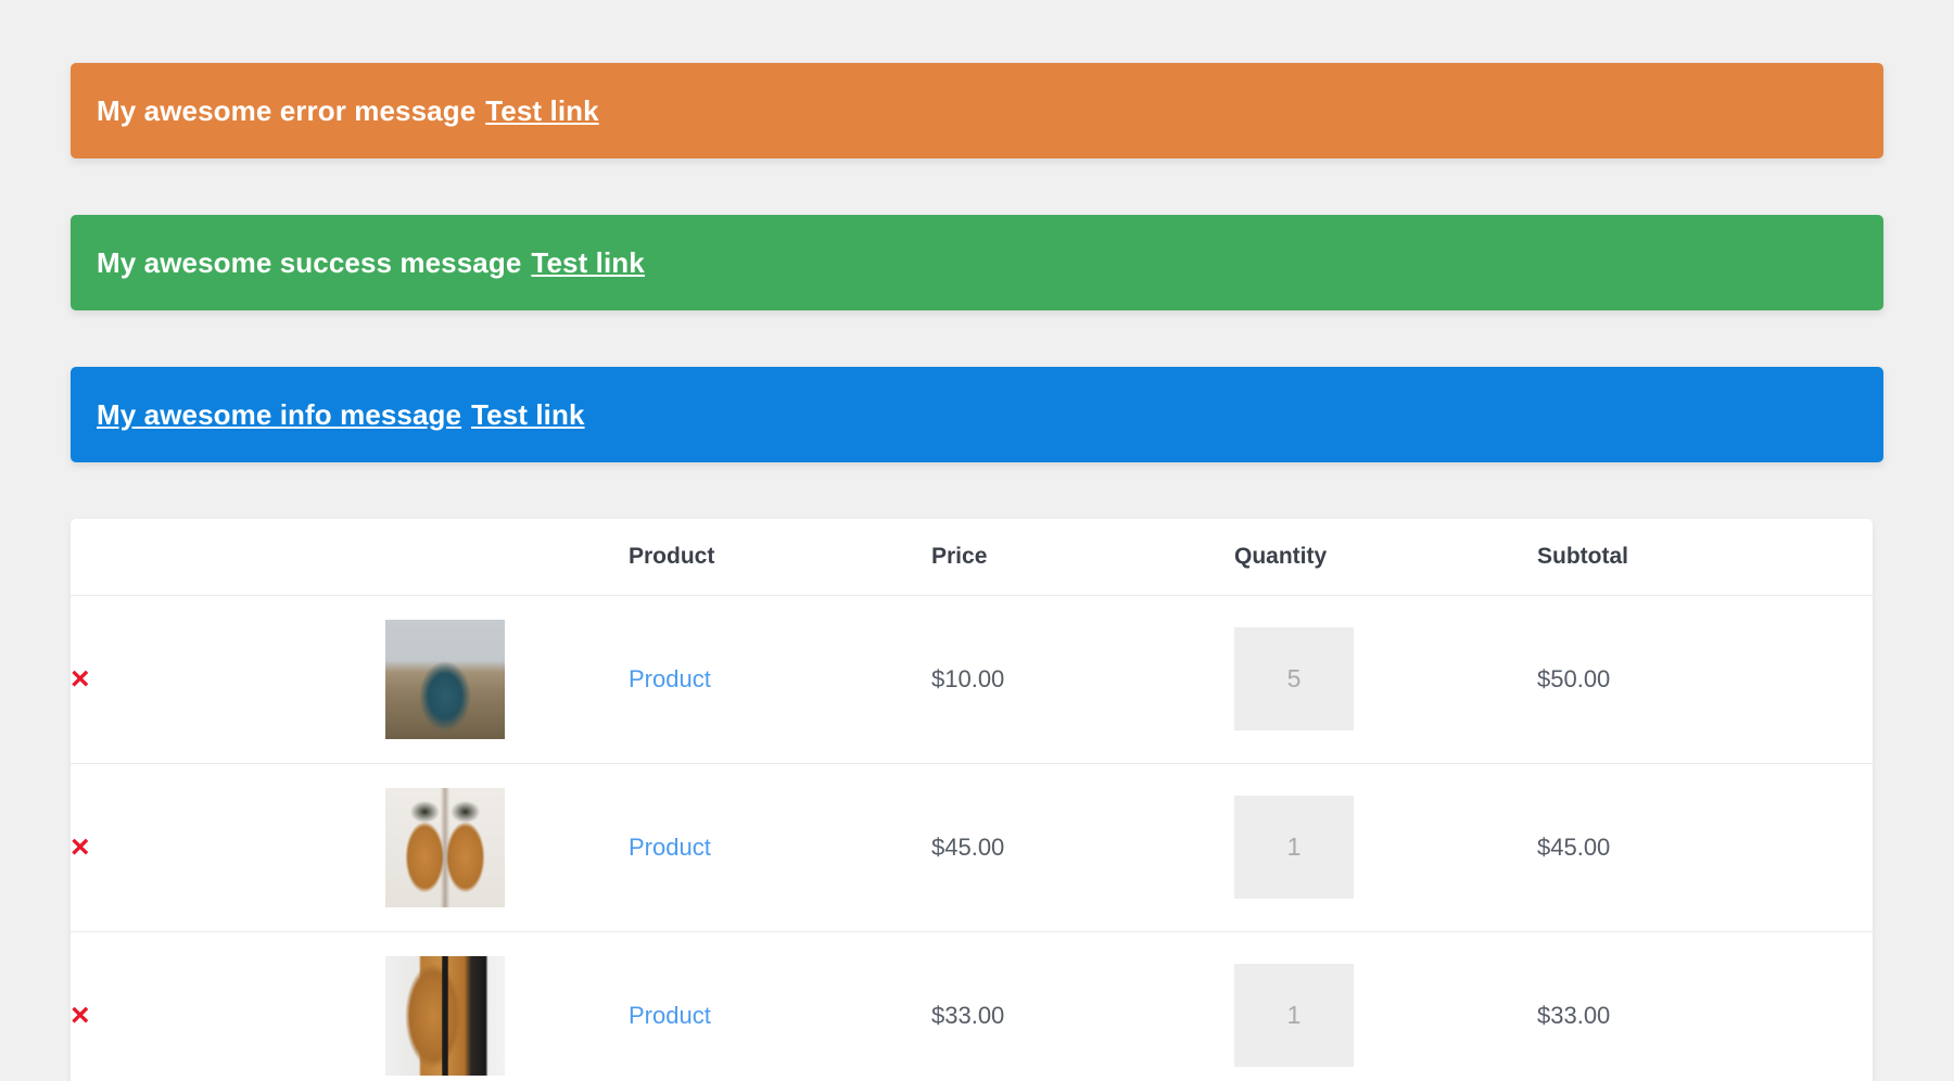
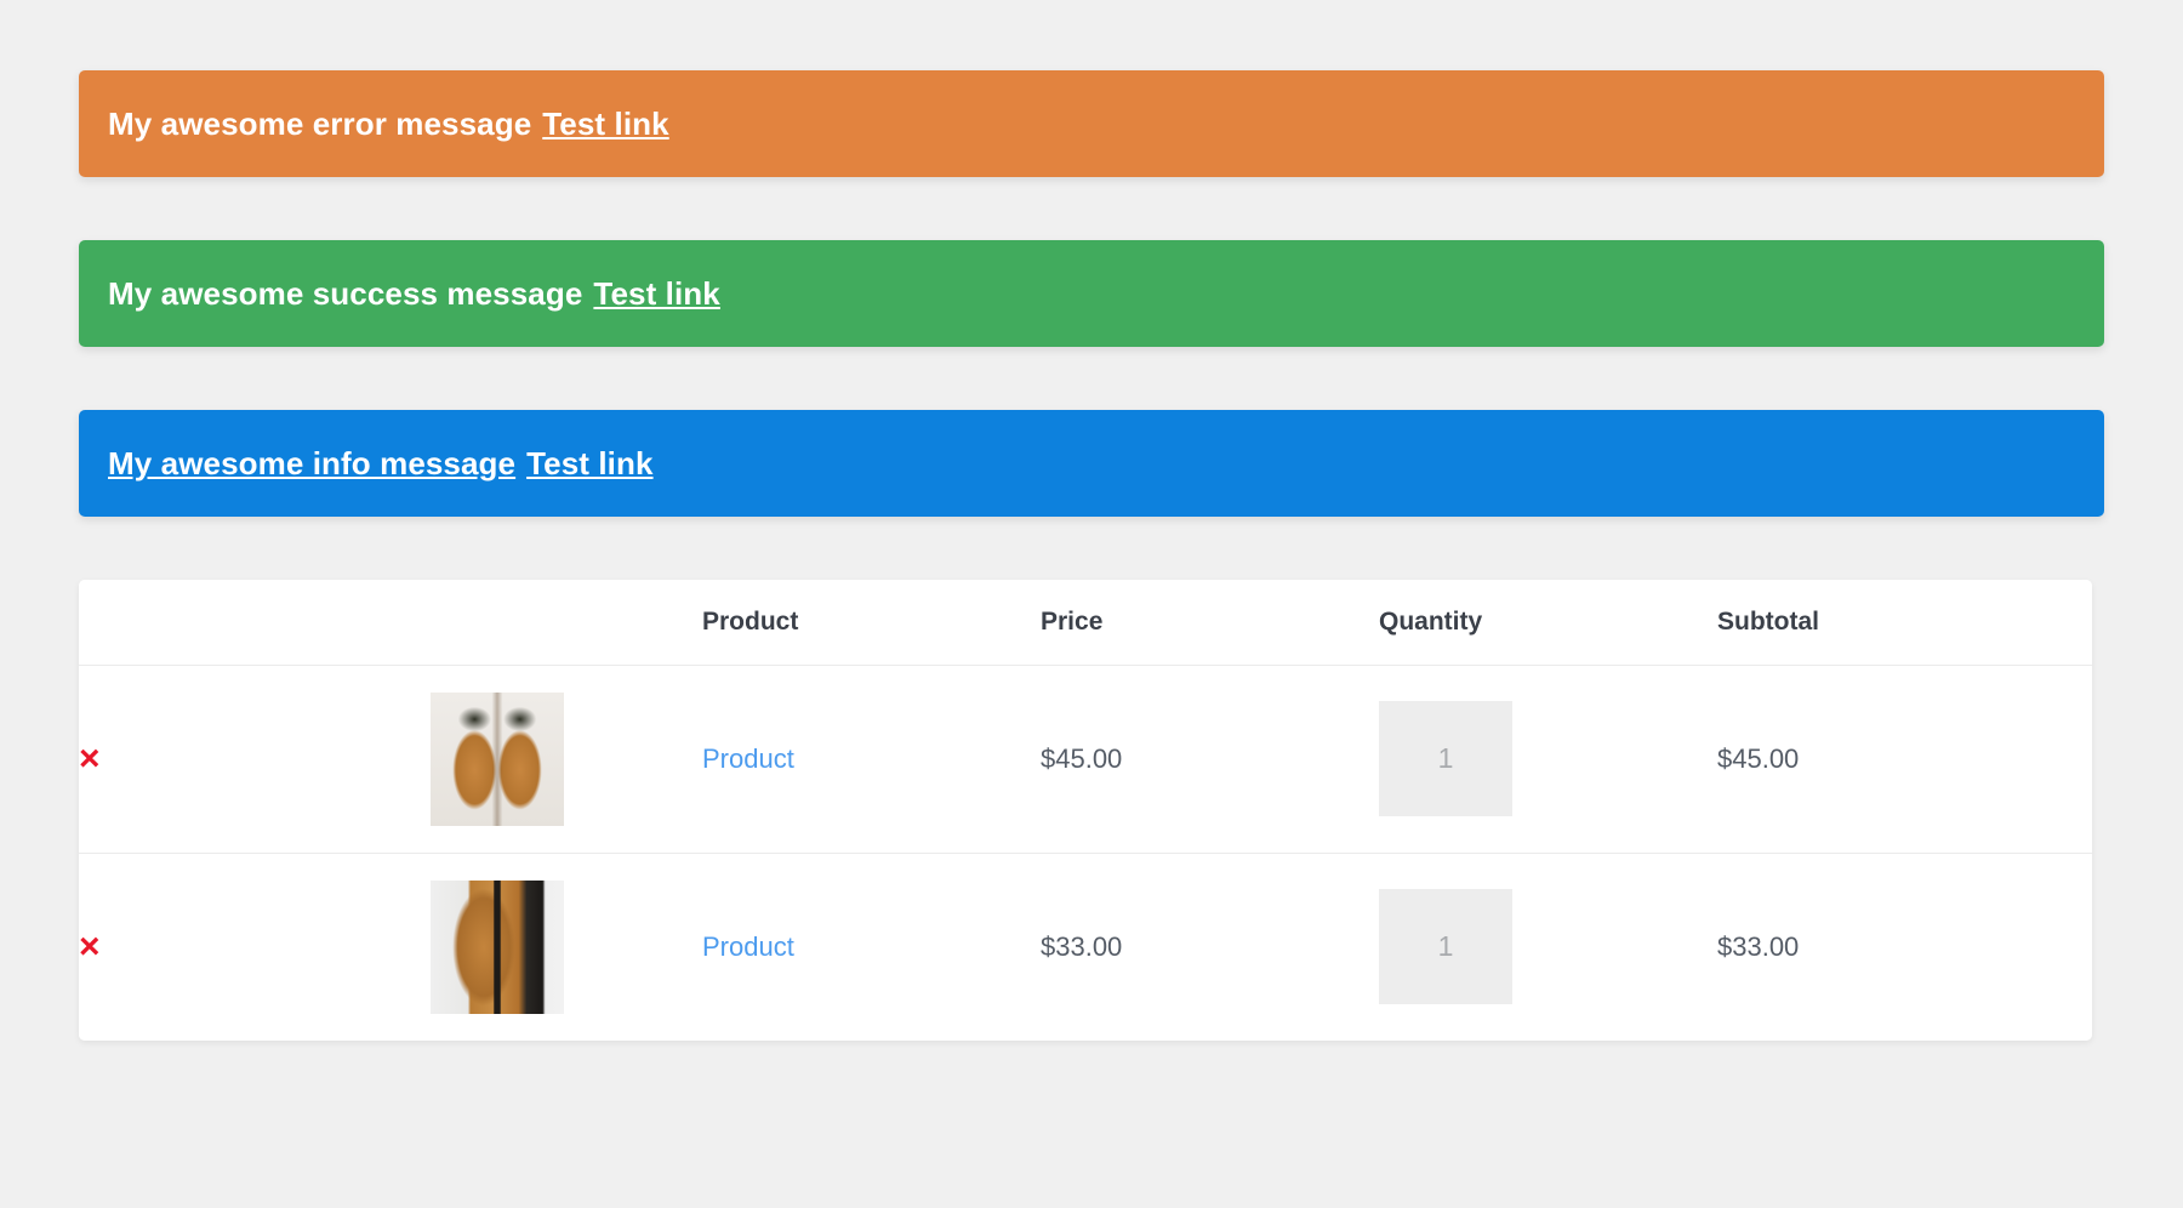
  My awesome error message
  Test link
  My awesome success message
  Test link
  My awesome info message
  Test link
  		Product	Price	Quantity	Subtotal
- ×		Product	$10.00	5	$50.00
  ×		Product	$45.00	1	$45.00
  ×		Product	$33.00	1	$33.00
